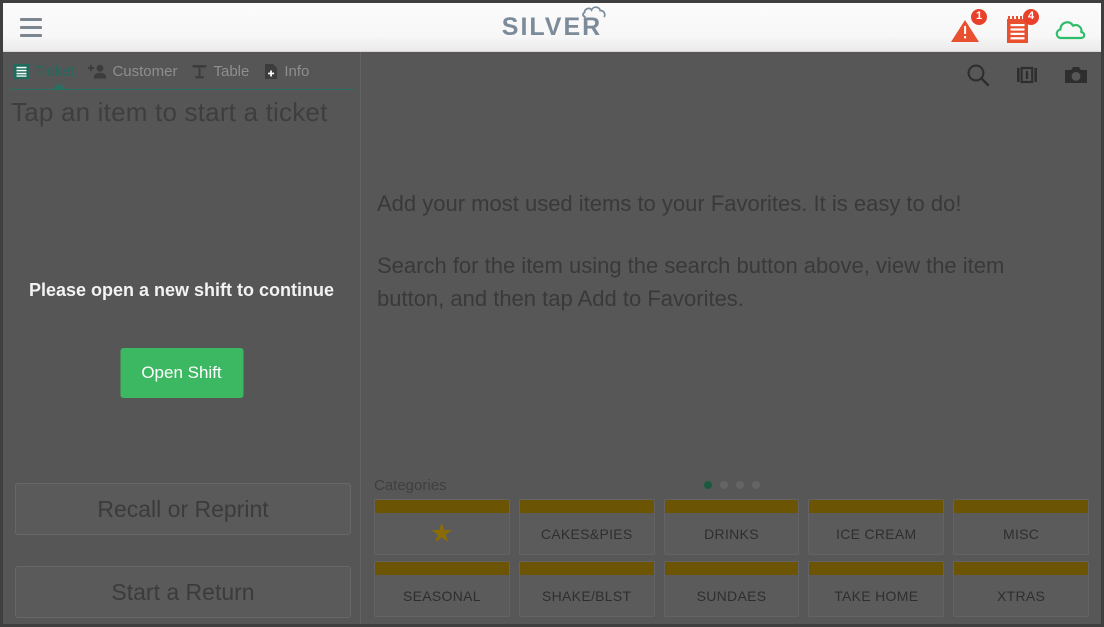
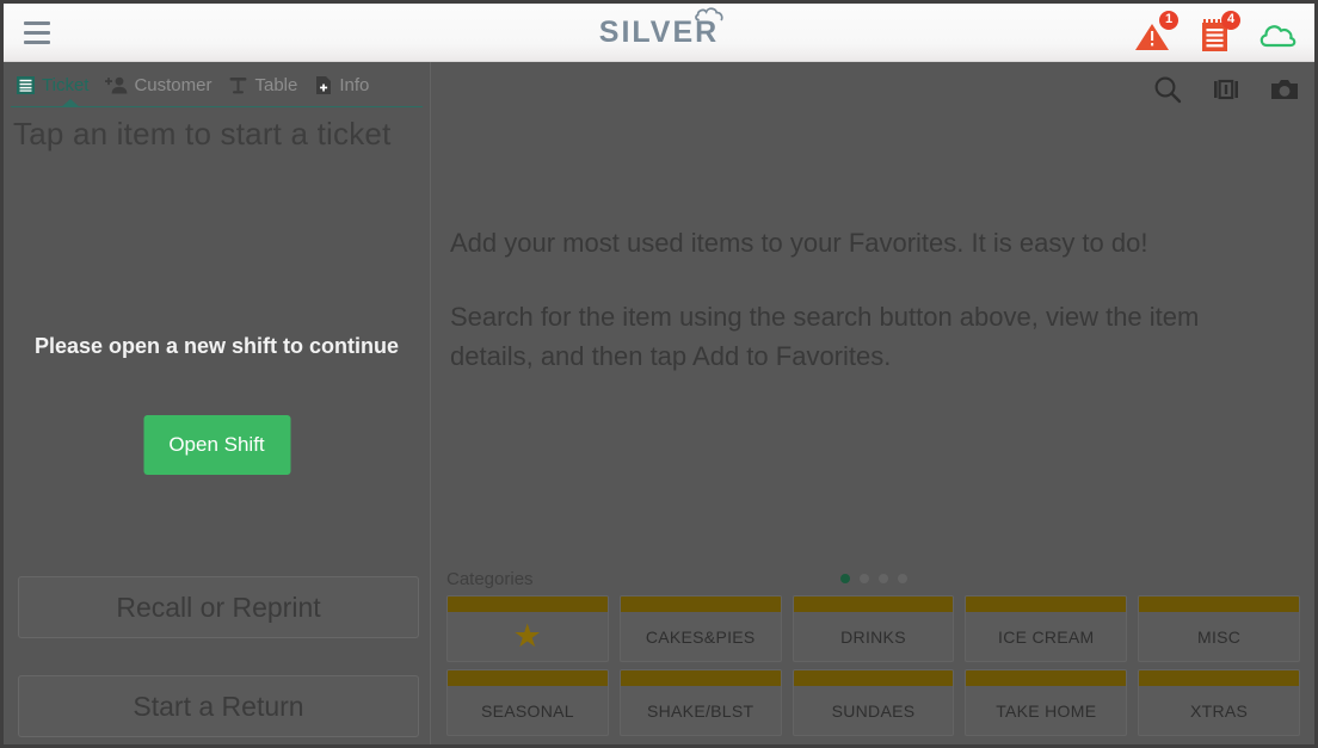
  SILVER
  1
  4
  Ticket
  Customer
  Table
  Info
  Tap an item to start a ticket
  Please open a new shift to continue
  Open Shift
  Recall or Reprint
  Start a Return
  Add your most used items to your Favorites. It is easy to do!
- Search for the item using the search button above, view the item button, and then tap Add to Favorites.
+ Search for the item using the search button above, view the item details, and then tap Add to Favorites.
  Categories
  ★
  CAKES&PIES
  DRINKS
  ICE CREAM
  MISC
  SEASONAL
  SHAKE/BLST
  SUNDAES
  TAKE HOME
  XTRAS
